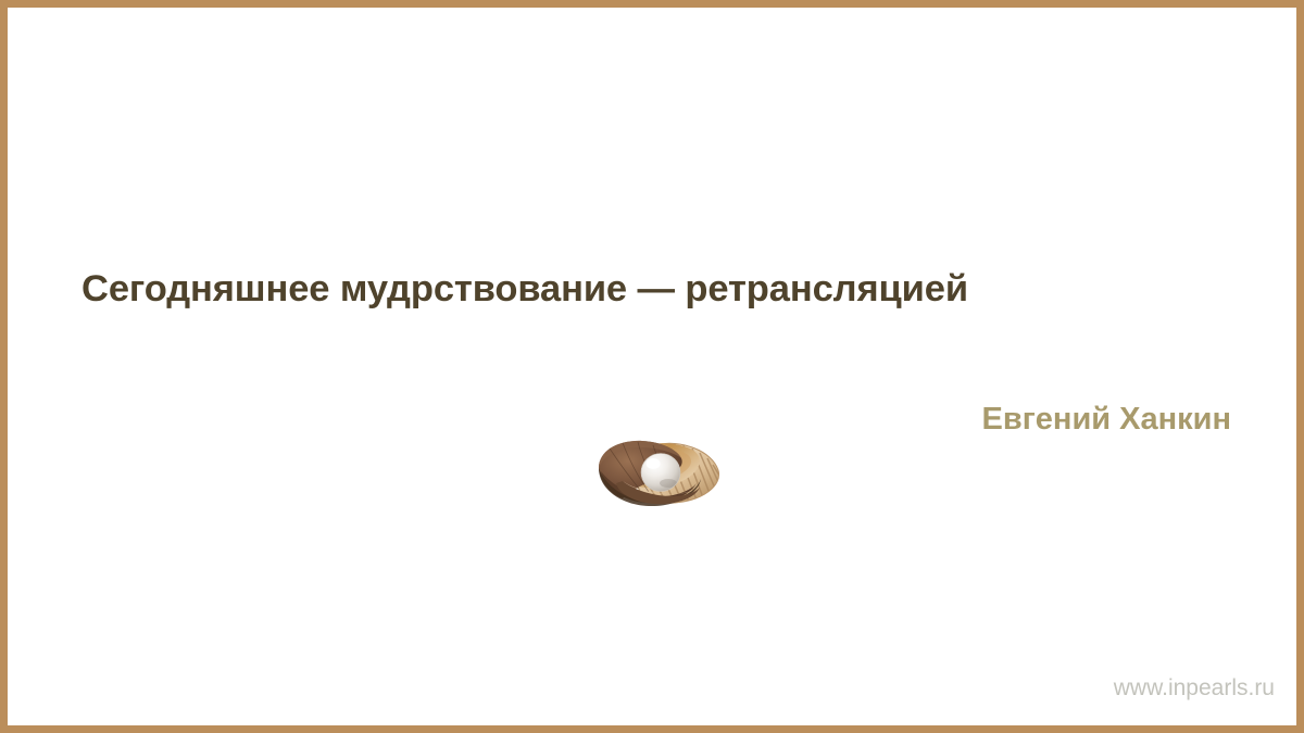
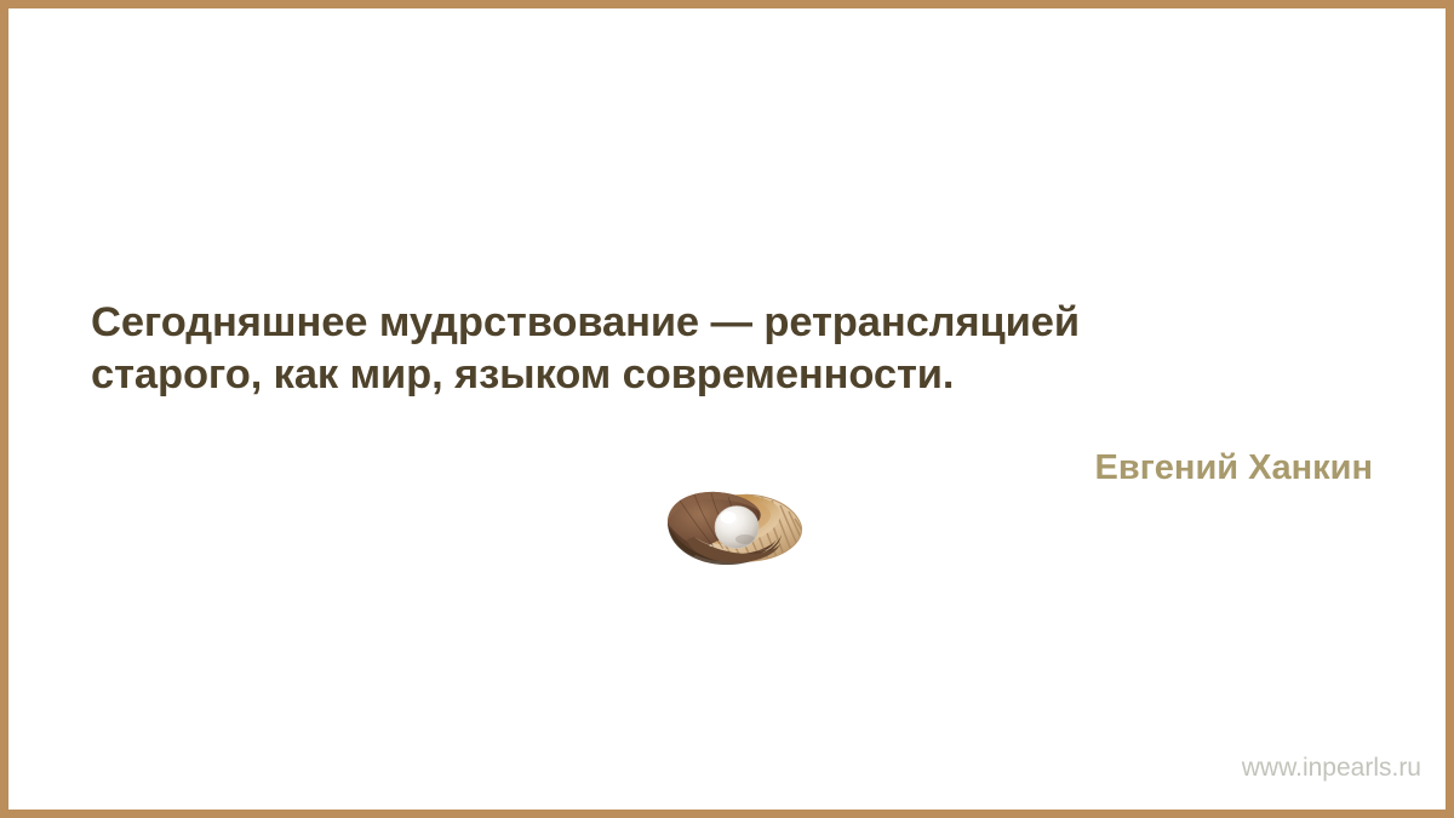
  Сегодняшнее мудрствование — ретрансляцией
+ старого, как мир, языком современности.
  Евгений Ханкин
  www.inpearls.ru
